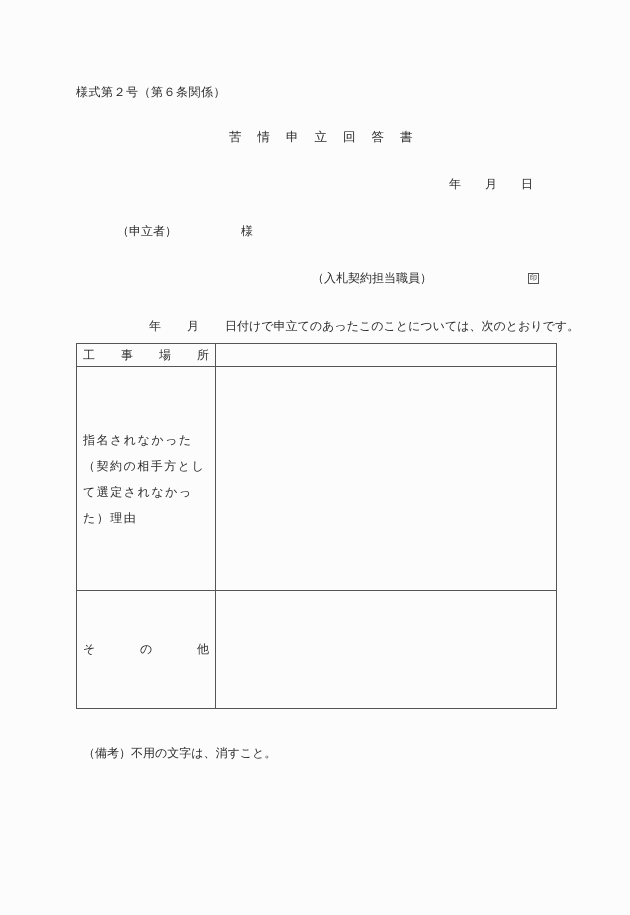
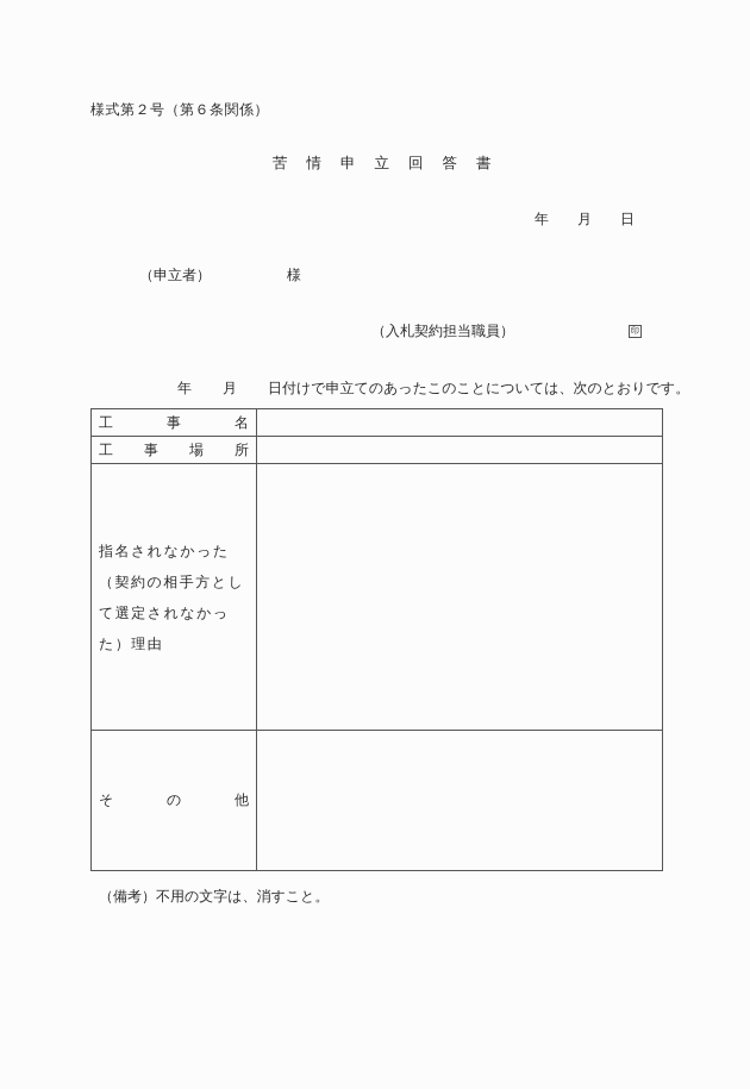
  様式第２号（第６条関係）
  苦情申立回答書
  年 月 日
  （申立者） 様
  （入札契約担当職員） 印
  年 月 日付けで申立てのあったこのことについては、次のとおりです。
+ 工 事 名
  工 事 場 所
  指名されなかった（契約の相手方として選定されなかった）理由
  そ の 他
  （備考）不用の文字は、消すこと。
